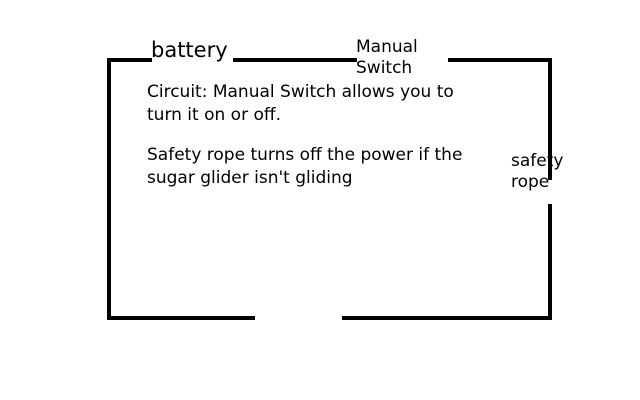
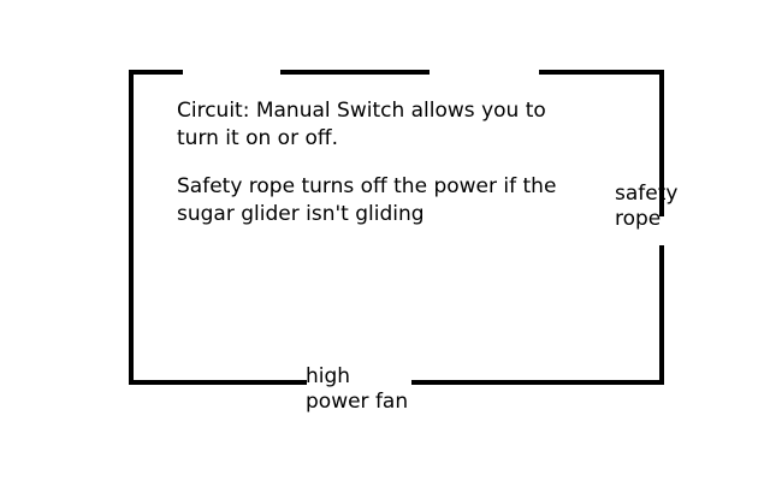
- battery
- Manual
- Switch
  safety
  rope
+ high
+ power fan
  Circuit: Manual Switch allows you to
  turn it on or off.
  Safety rope turns off the power if the
  sugar glider isn't gliding
